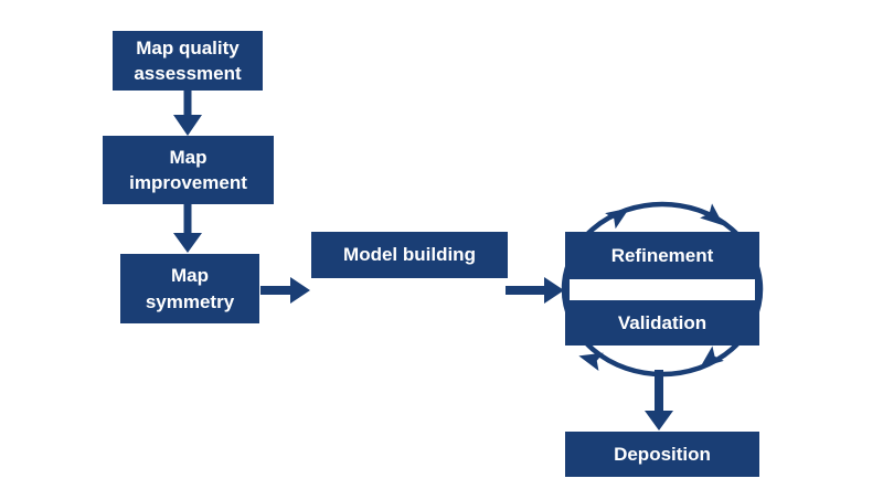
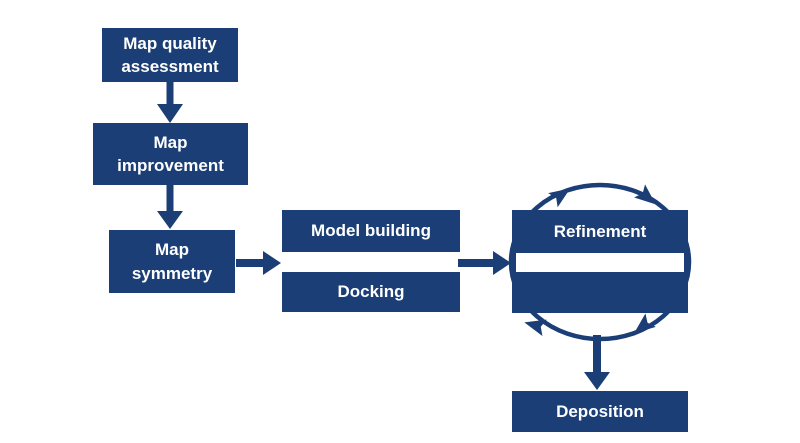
  Map quality
  assessment
  Map
  improvement
  Map
  symmetry
  Model building
+ Docking
  Refinement
- Validation
  Deposition
